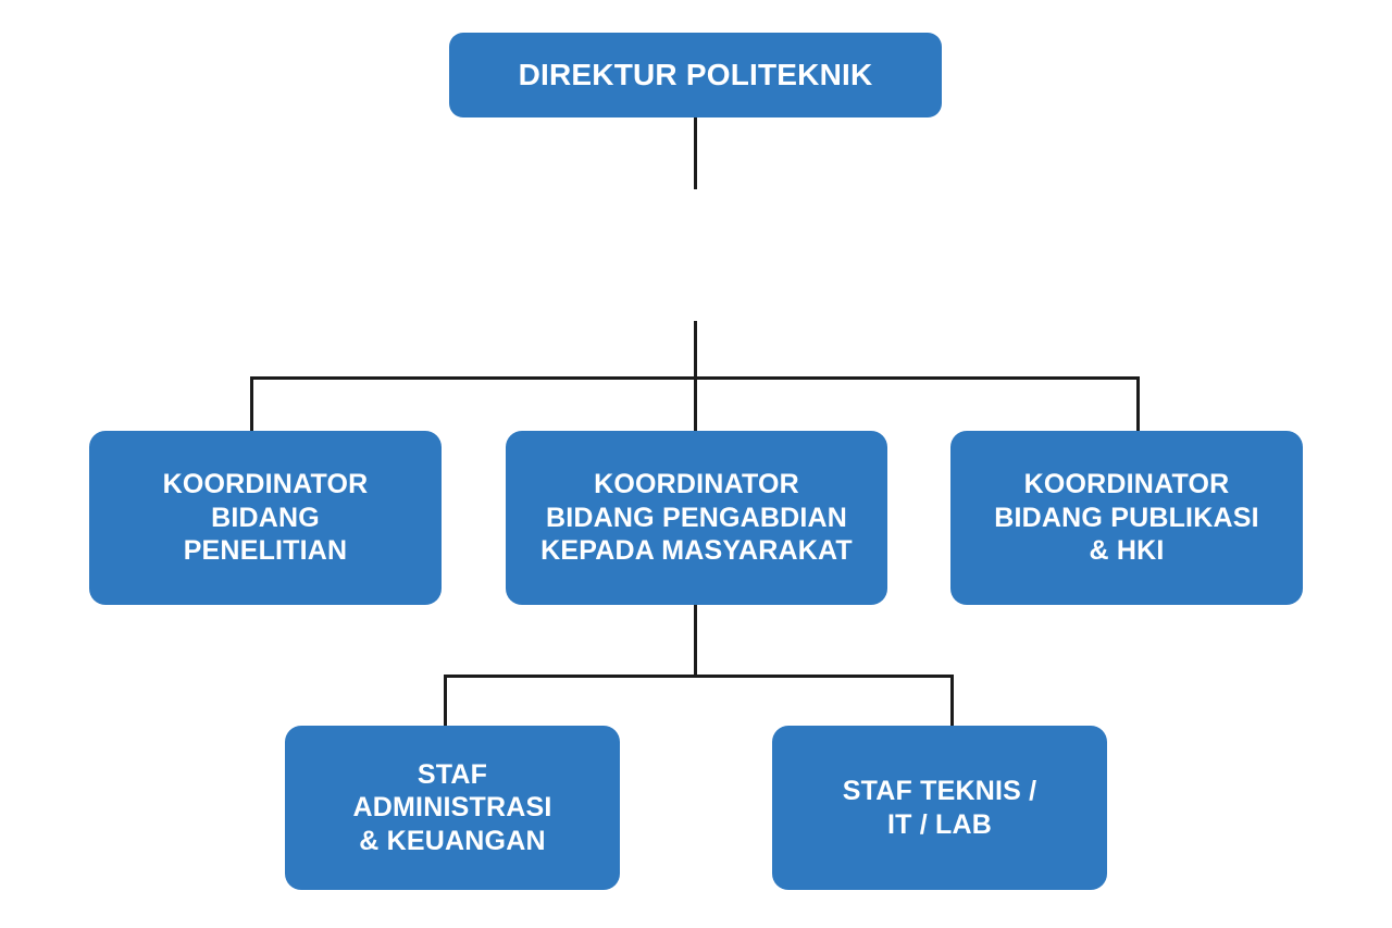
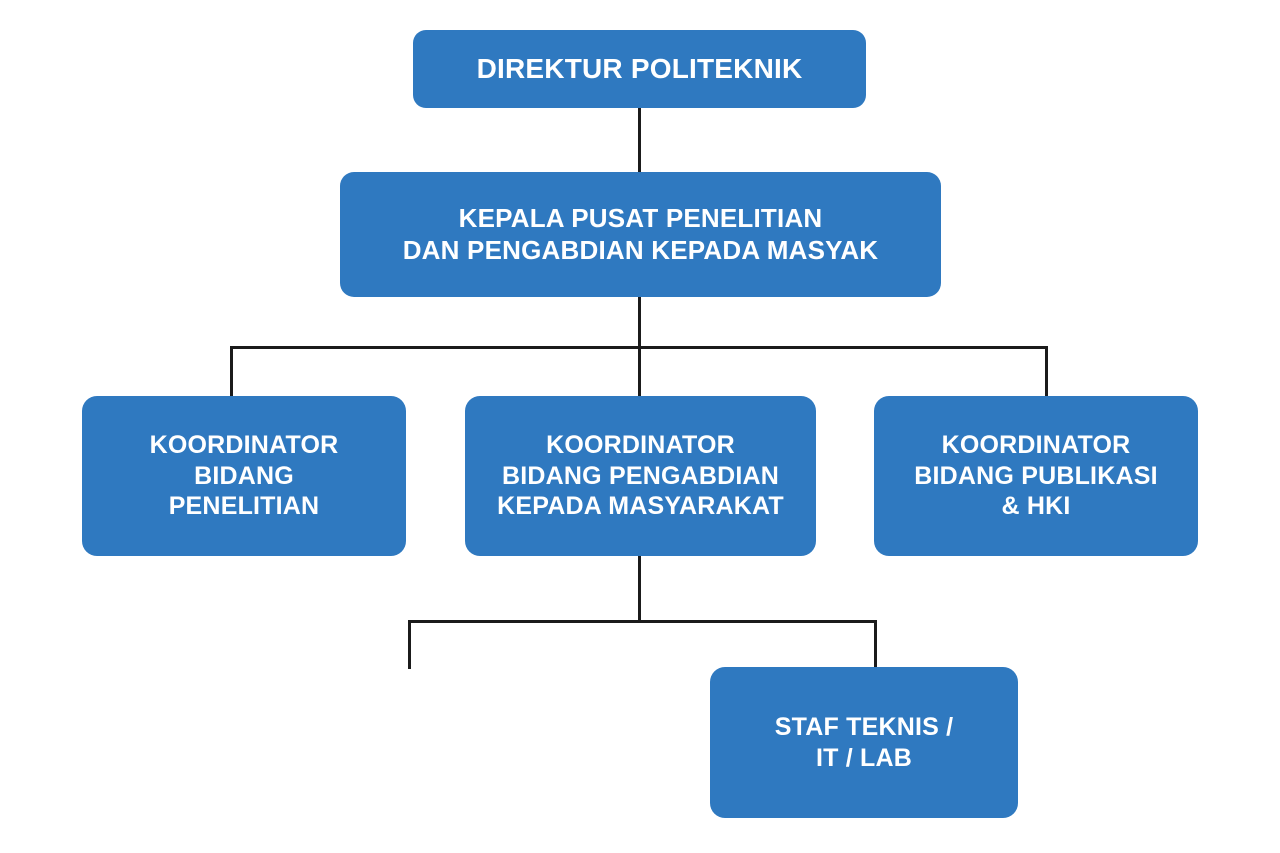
  DIREKTUR POLITEKNIK
+ KEPALA PUSAT PENELITIAN
+ DAN PENGABDIAN KEPADA MASYAK
  KOORDINATOR
  BIDANG
  PENELITIAN
  KOORDINATOR
  BIDANG PENGABDIAN
  KEPADA MASYARAKAT
  KOORDINATOR
  BIDANG PUBLIKASI
  & HKI
- STAF
- ADMINISTRASI
- & KEUANGAN
  STAF TEKNIS /
  IT / LAB
